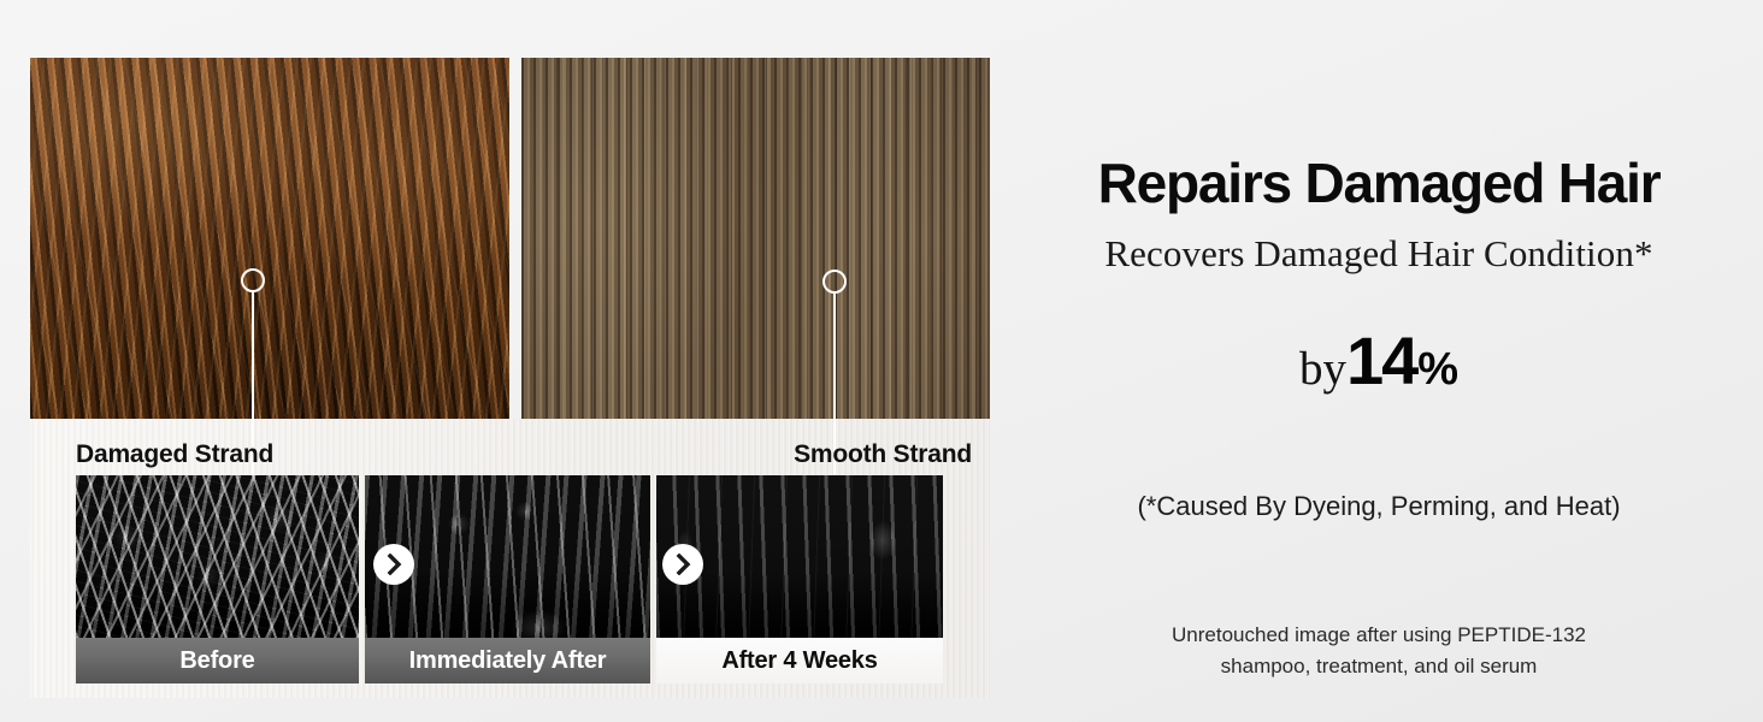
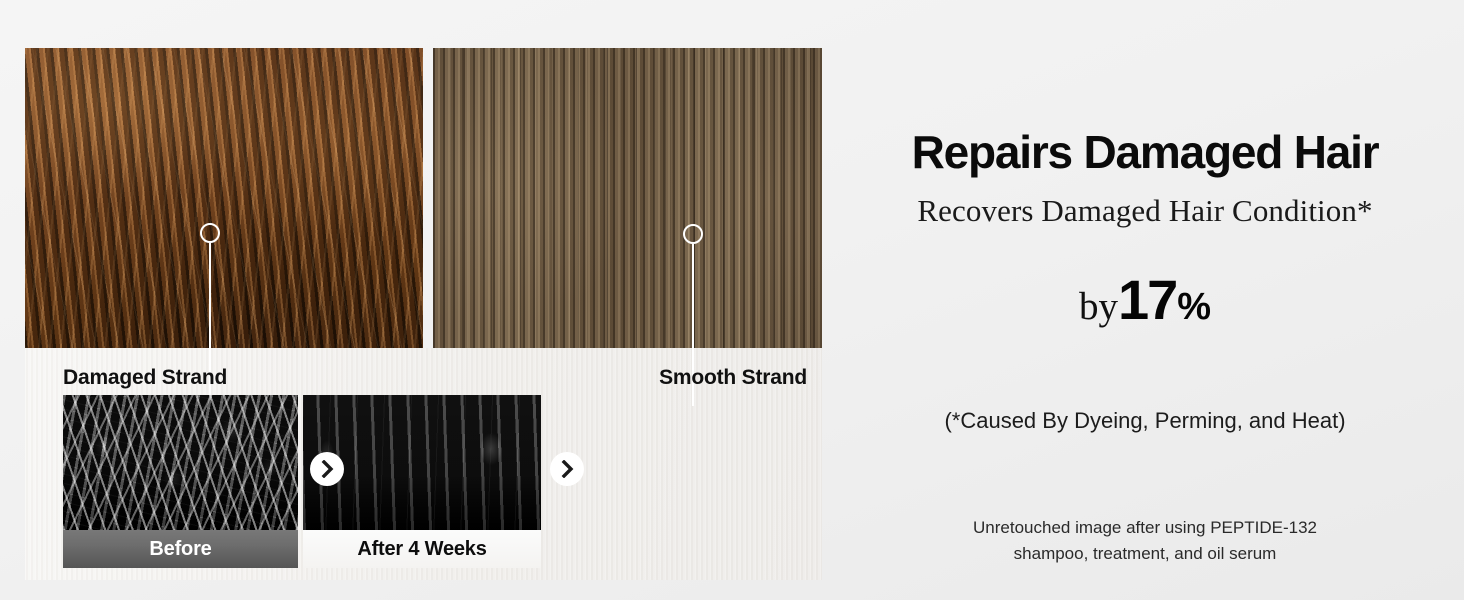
  Damaged Strand
  Smooth Strand
  Before
- Immediately After
  After 4 Weeks
  Repairs Damaged Hair
  Recovers Damaged Hair Condition*
- by14%
+ by17%
  (*Caused By Dyeing, Perming, and Heat)
  Unretouched image after using PEPTIDE-132
  shampoo, treatment, and oil serum
